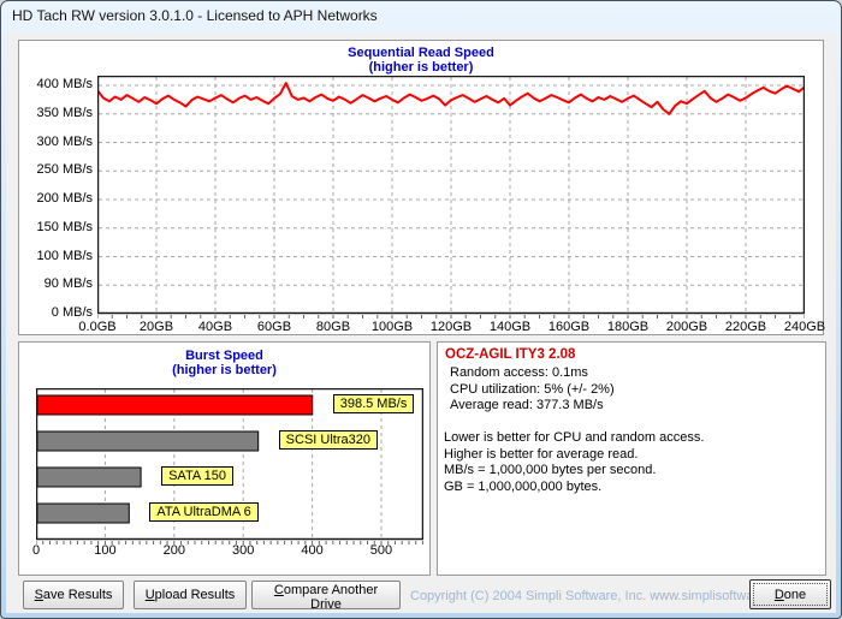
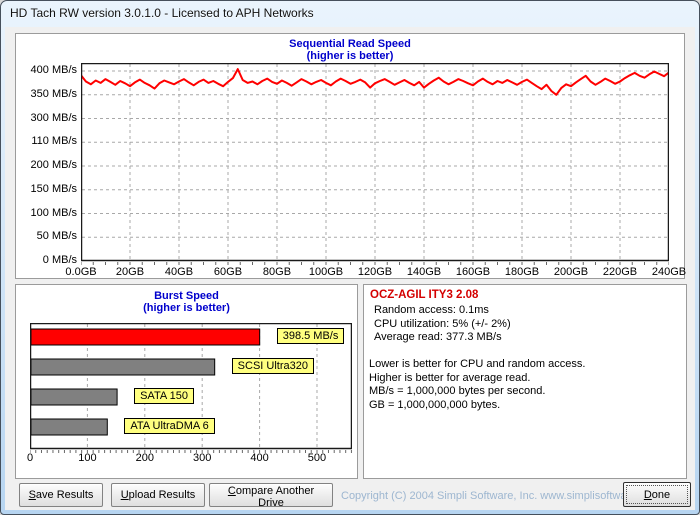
  HD Tach RW version 3.0.1.0 - Licensed to APH Networks
  Sequential Read Speed
  (higher is better)
  400 MB/s
  350 MB/s
  300 MB/s
- 250 MB/s
+ 110 MB/s
  200 MB/s
  150 MB/s
  100 MB/s
- 90 MB/s
+ 50 MB/s
  0 MB/s
  0.0GB
  20GB
  40GB
  60GB
  80GB
  100GB
  120GB
  140GB
  160GB
  180GB
  200GB
  220GB
  240GB
  Burst Speed
  (higher is better)
  398.5 MB/s
  SCSI Ultra320
  SATA 150
  ATA UltraDMA 6
  0
  100
  200
  300
  400
  500
  OCZ-AGIL ITY3 2.08
  Random access: 0.1ms
  CPU utilization: 5% (+/- 2%)
  Average read: 377.3 MB/s
  Lower is better for CPU and random access.
  Higher is better for average read.
  MB/s = 1,000,000 bytes per second.
  GB = 1,000,000,000 bytes.
  Save Results
  Upload Results
  Compare Another Drive
  Copyright (C) 2004 Simpli Software, Inc. www.simplisoftw
  Done
